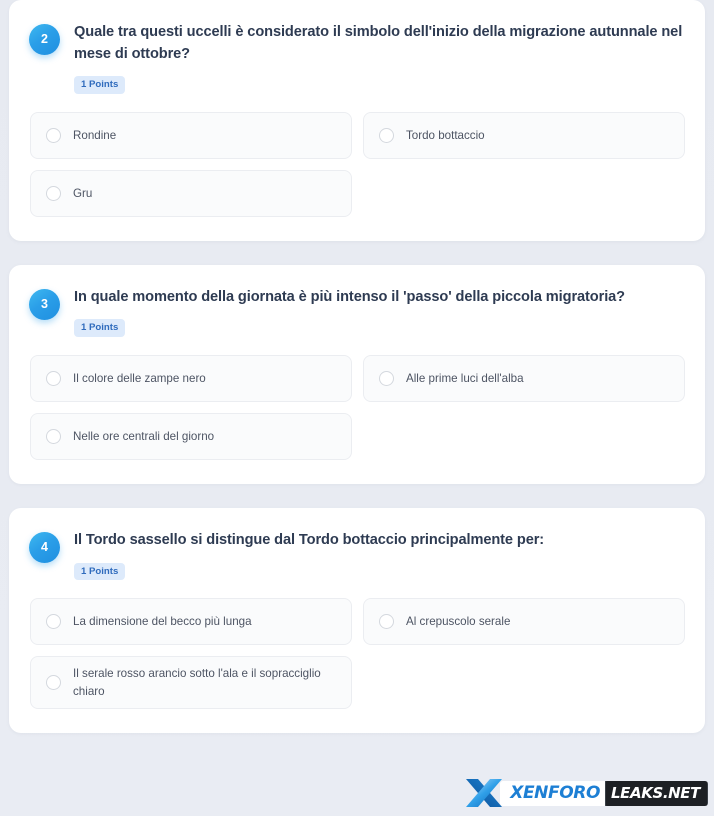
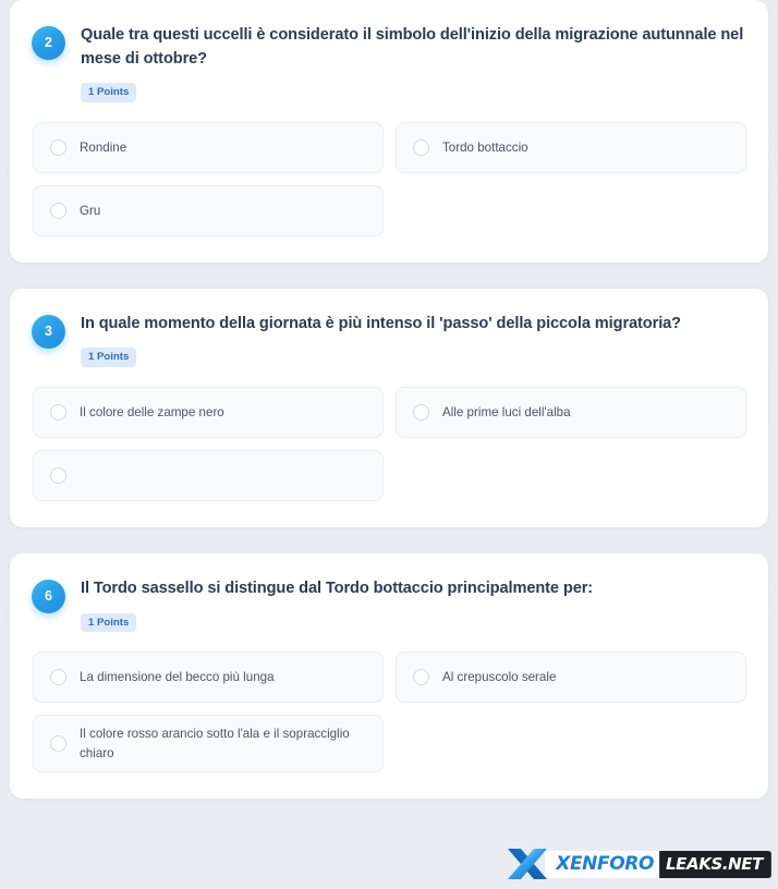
  2
  Quale tra questi uccelli è considerato il simbolo dell'inizio della migrazione autunnale nel mese di ottobre?
  1 Points
  Rondine
  Tordo bottaccio
  Gru
  3
  In quale momento della giornata è più intenso il 'passo' della piccola migratoria?
  1 Points
  Il colore delle zampe nero
  Alle prime luci dell'alba
- Nelle ore centrali del giorno
- 4
+ 6
  Il Tordo sassello si distingue dal Tordo bottaccio principalmente per:
  1 Points
  La dimensione del becco più lunga
  Al crepuscolo serale
- Il serale rosso arancio sotto l'ala e il sopracciglio chiaro
+ Il colore rosso arancio sotto l'ala e il sopracciglio chiaro
  XENFORO
  LEAKS.NET
